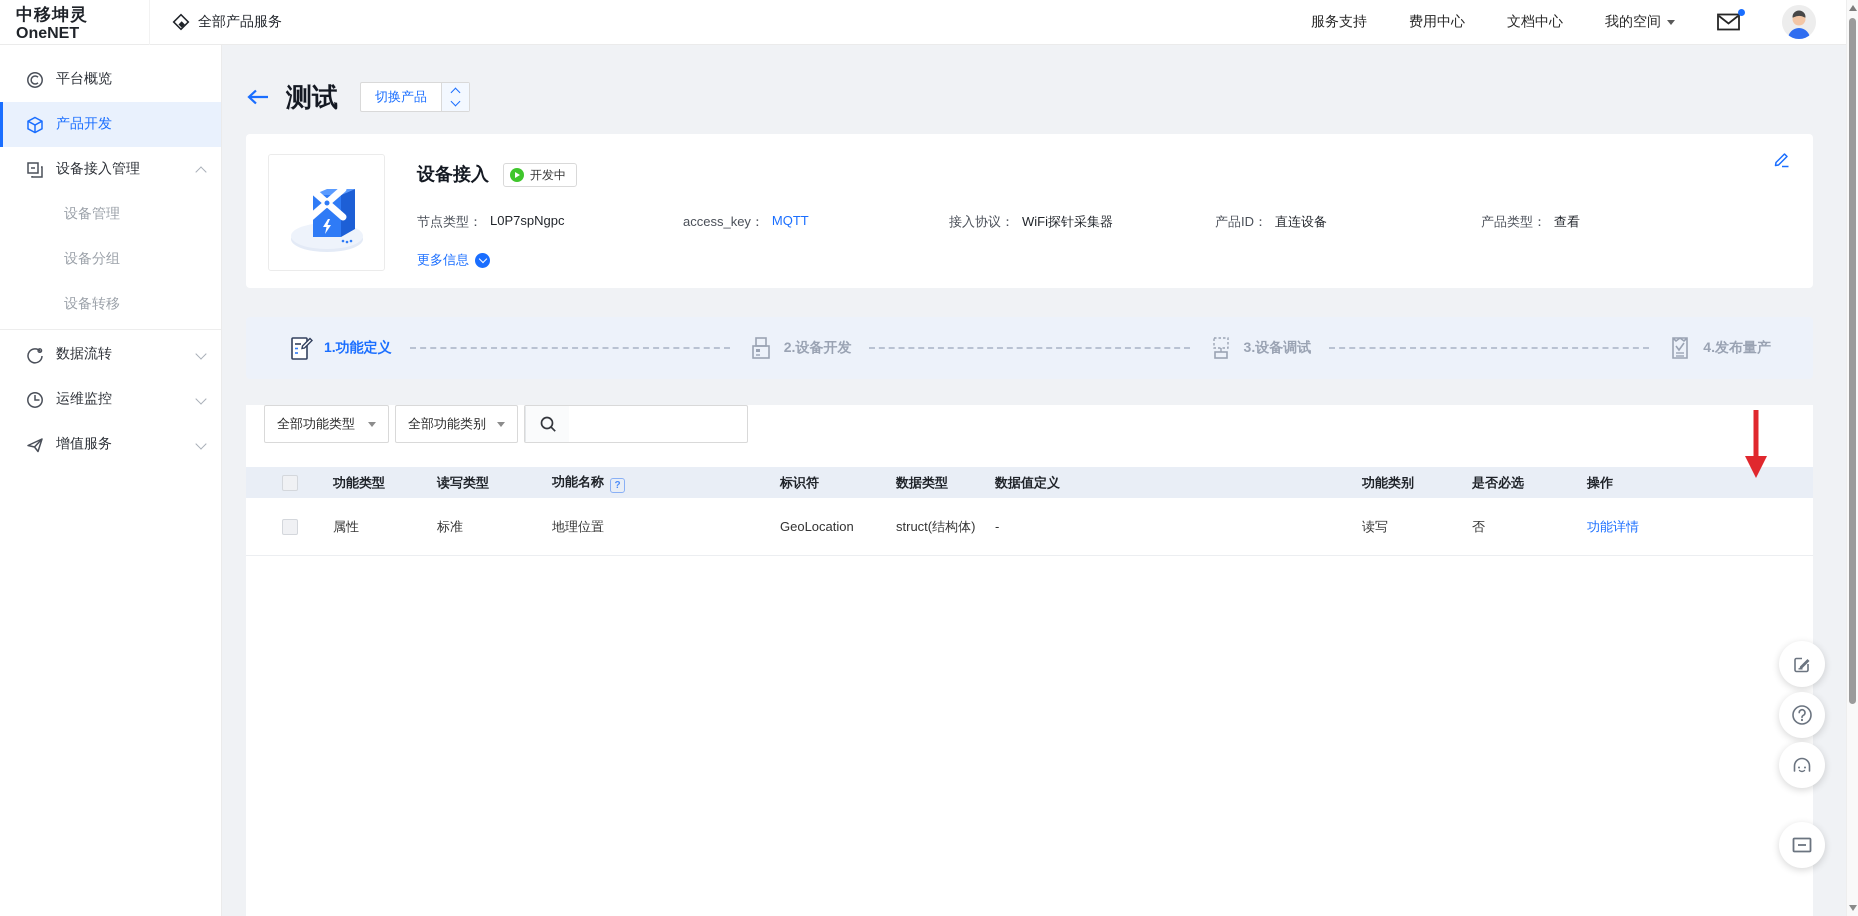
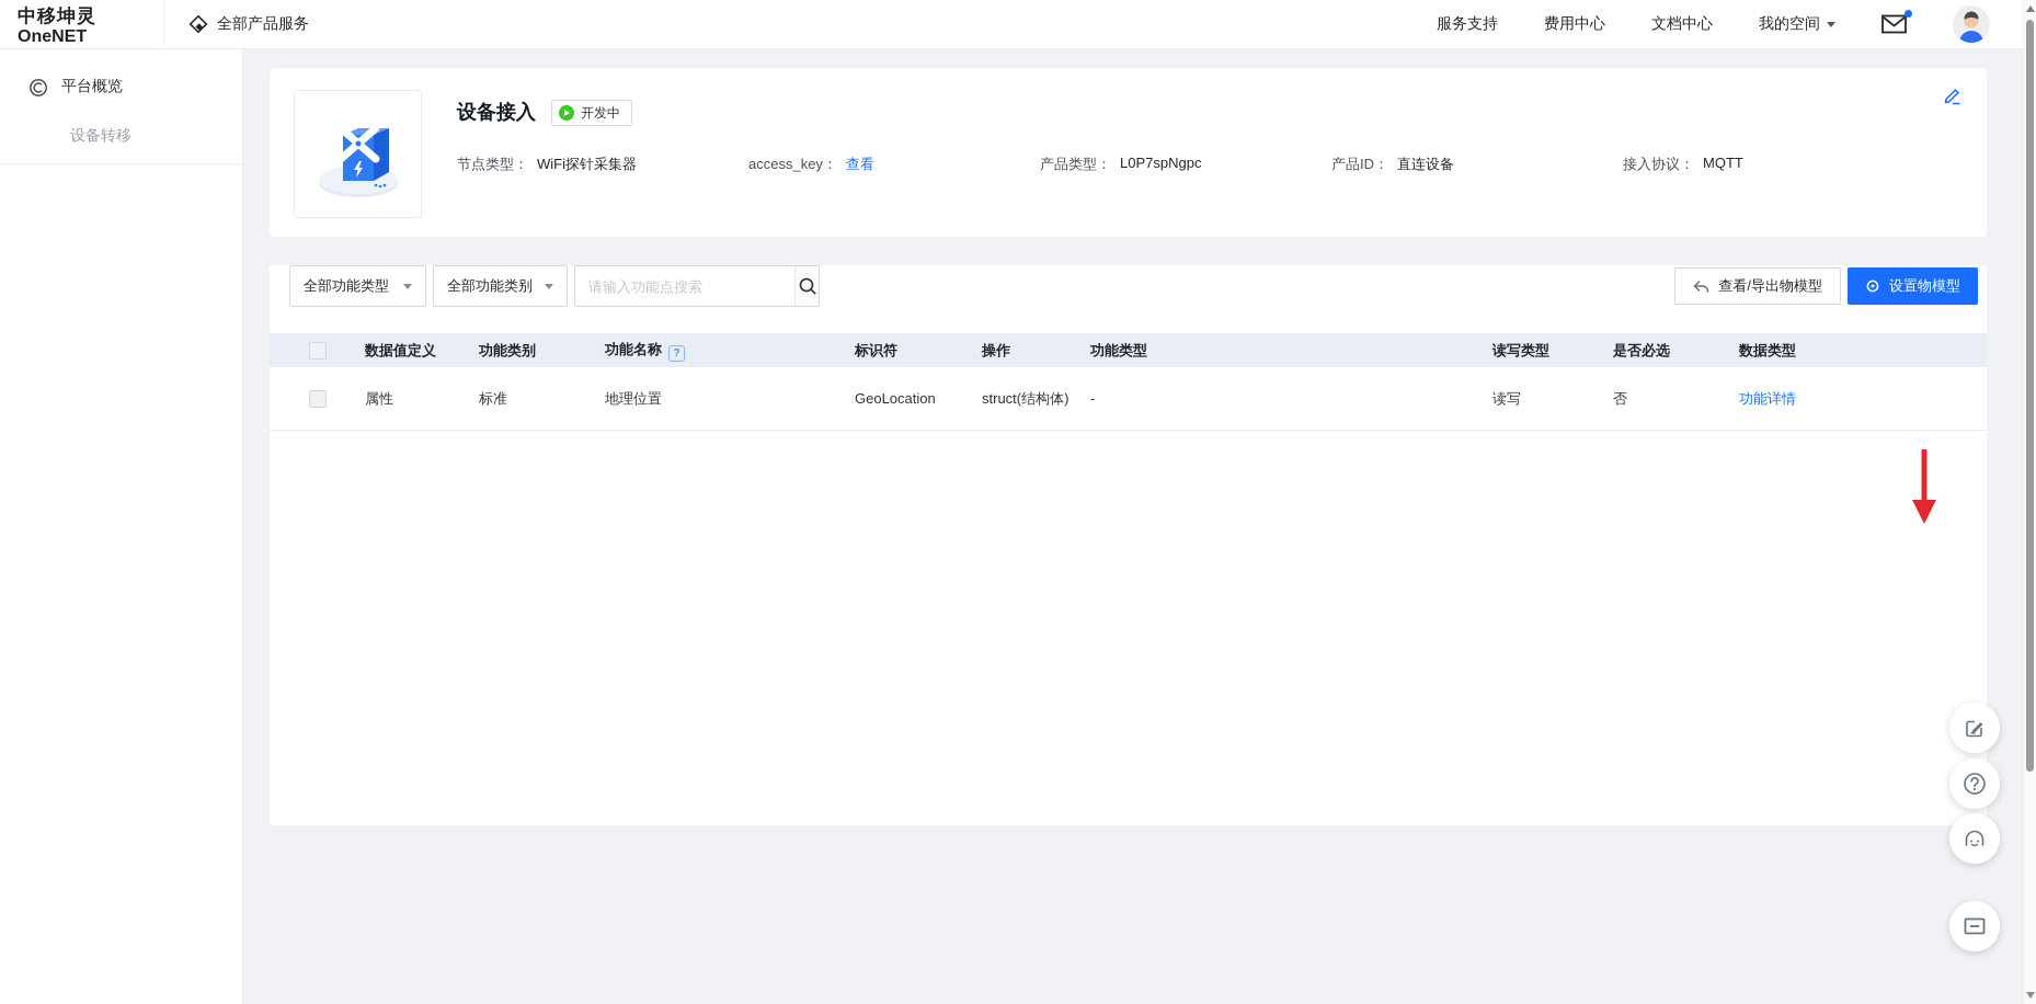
  中移坤灵
  OneNET
  全部产品服务
  服务支持
  费用中心
  文档中心
  我的空间
  平台概览
- 产品开发
- 设备接入管理
- 设备管理
- 设备分组
  设备转移
- 数据流转
- 运维监控
- 增值服务
- 测试
- 切换产品
  设备接入
  开发中
  节点类型：
- L0P7spNgpc
+ WiFi探针采集器
  access_key：
- MQTT
+ 查看
- 接入协议：
+ 产品类型：
- WiFi探针采集器
+ L0P7spNgpc
  产品ID：
  直连设备
- 产品类型：
+ 接入协议：
- 查看
+ MQTT
- 更多信息
- 1.功能定义
- 2.设备开发
- 3.设备调试
- 4.发布量产
  全部功能类型
  全部功能类别
+ 请输入功能点搜索
+ 查看/导出物模型
+ 设置物模型
- 功能类型
+ 数据值定义
- 读写类型
+ 功能类别
  功能名称 ?
  标识符
- 数据类型
+ 操作
- 数据值定义
+ 功能类型
- 功能类别
+ 读写类型
  是否必选
- 操作
+ 数据类型
  属性
  标准
  地理位置
  GeoLocation
  struct(结构体)
  -
  读写
  否
  功能详情
